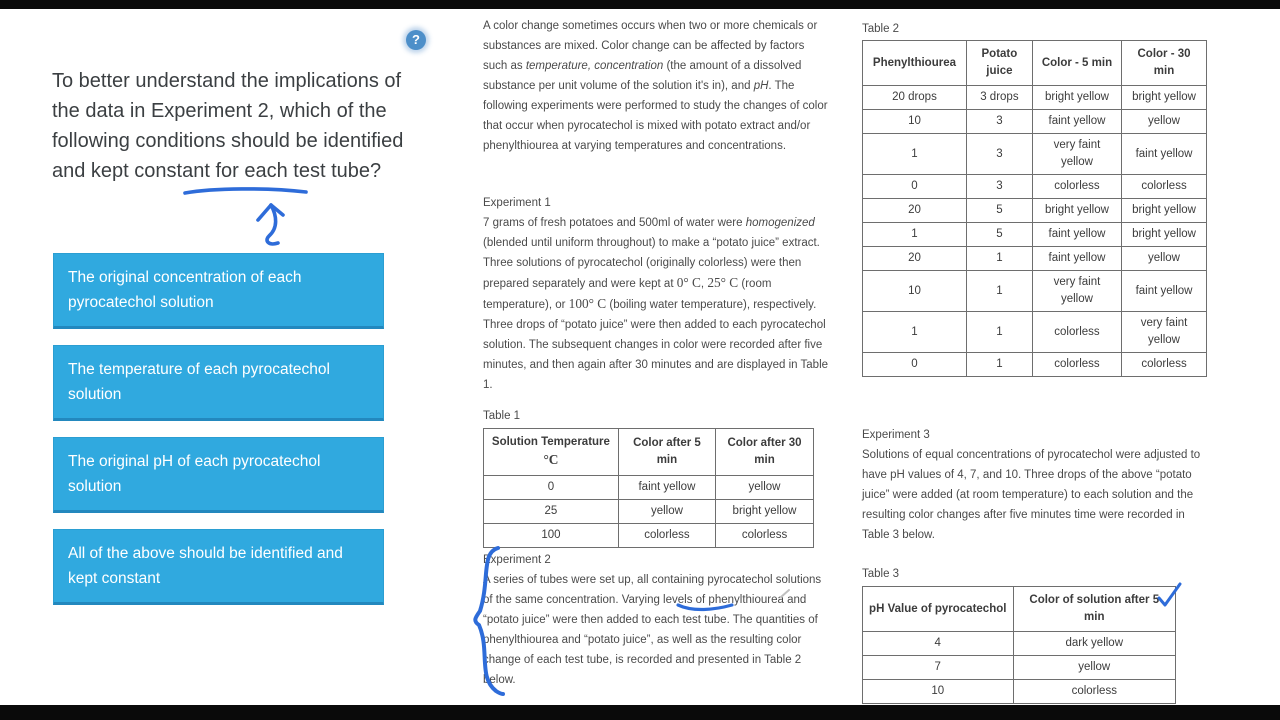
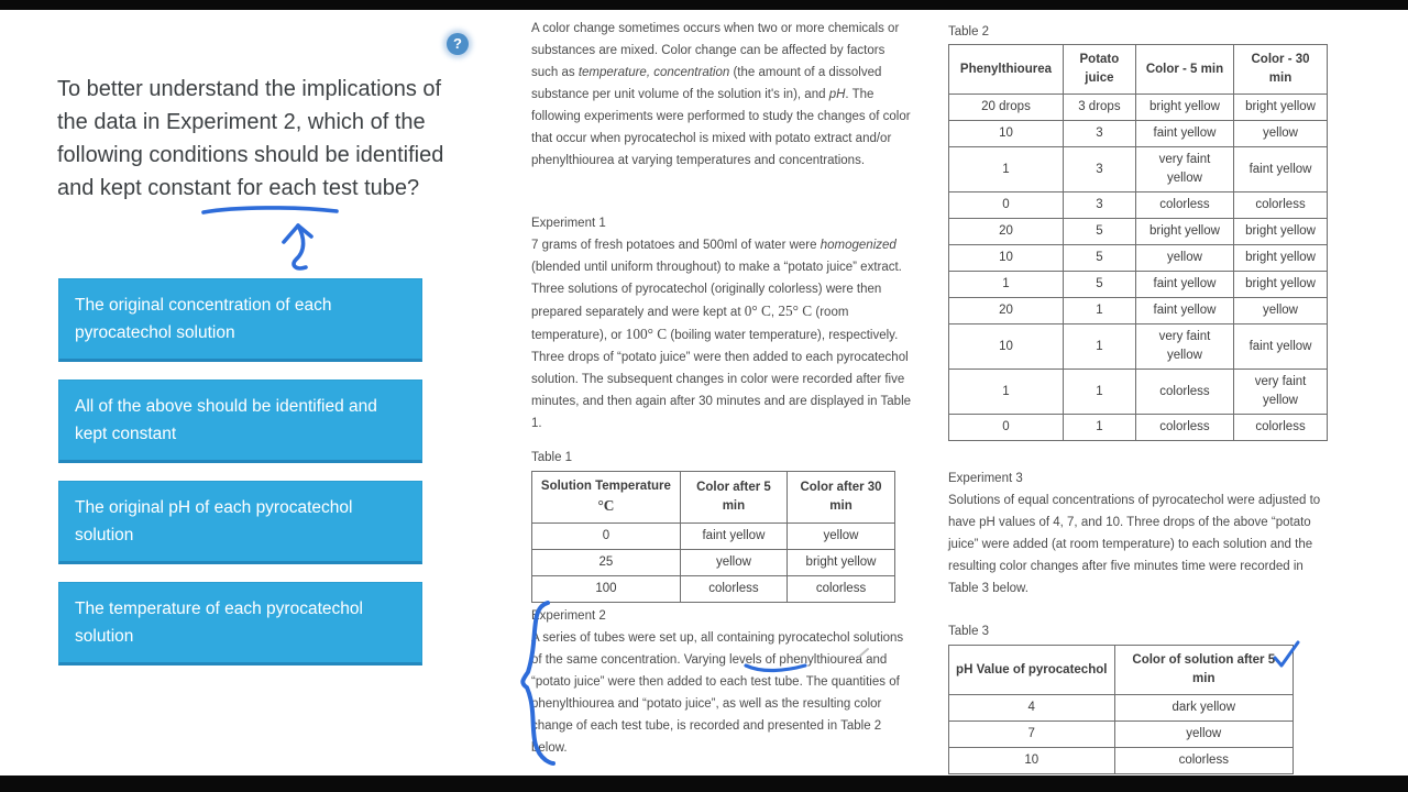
  ?
  To better understand the implications of the data in Experiment 2, which of the following conditions should be identified and kept constant for each test tube?
  The original concentration of each pyrocatechol solution
- The temperature of each pyrocatechol solution
+ All of the above should be identified and kept constant
  The original pH of each pyrocatechol solution
- All of the above should be identified and kept constant
+ The temperature of each pyrocatechol solution
  A color change sometimes occurs when two or more chemicals or substances are mixed. Color change can be affected by factors such as temperature, concentration (the amount of a dissolved substance per unit volume of the solution it's in), and pH. The following experiments were performed to study the changes of color that occur when pyrocatechol is mixed with potato extract and/or phenylthiourea at varying temperatures and concentrations.
  Experiment 1
  7 grams of fresh potatoes and 500ml of water were homogenized (blended until uniform throughout) to make a “potato juice” extract. Three solutions of pyrocatechol (originally colorless) were then prepared separately and were kept at 0° C, 25° C (room temperature), or 100° C (boiling water temperature), respectively. Three drops of “potato juice” were then added to each pyrocatechol solution. The subsequent changes in color were recorded after five minutes, and then again after 30 minutes and are displayed in Table 1.
  Table 1
  Solution Temperature °C	Color after 5 min	Color after 30 min
  0	faint yellow	yellow
  25	yellow	bright yellow
  100	colorless	colorless
  xperiment 2
  series of tubes were set up, all containing pyrocatechol solutions of the same concentration. Varying levels of phenylthiourea and “potato juice” were then added to each test tube. The quantities of phenylthiourea and “potato juice”, as well as the resulting color hange of each test tube, is recorded and presented in Table 2 elow.
  Table 2
  Phenylthiourea	Potato juice	Color - 5 min	Color - 30 min
  20 drops	3 drops	bright yellow	bright yellow
  10	3	faint yellow	yellow
  1	3	very faint yellow	faint yellow
  0	3	colorless	colorless
  20	5	bright yellow	bright yellow
+ 10	5	yellow	bright yellow
  1	5	faint yellow	bright yellow
  20	1	faint yellow	yellow
  10	1	very faint yellow	faint yellow
  1	1	colorless	very faint yellow
  0	1	colorless	colorless
  Experiment 3
  Solutions of equal concentrations of pyrocatechol were adjusted to have pH values of 4, 7, and 10. Three drops of the above “potato juice” were added (at room temperature) to each solution and the resulting color changes after five minutes time were recorded in Table 3 below.
  Table 3
  pH Value of pyrocatechol	Color of solution after 5 min
  4	dark yellow
  7	yellow
  10	colorless
